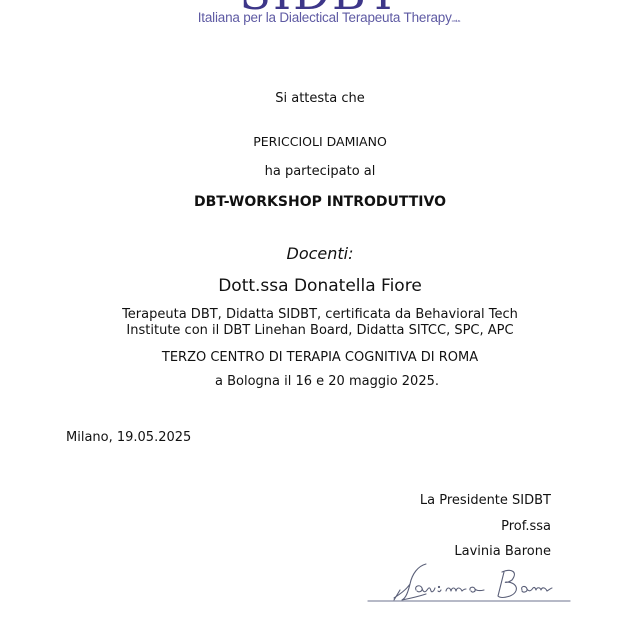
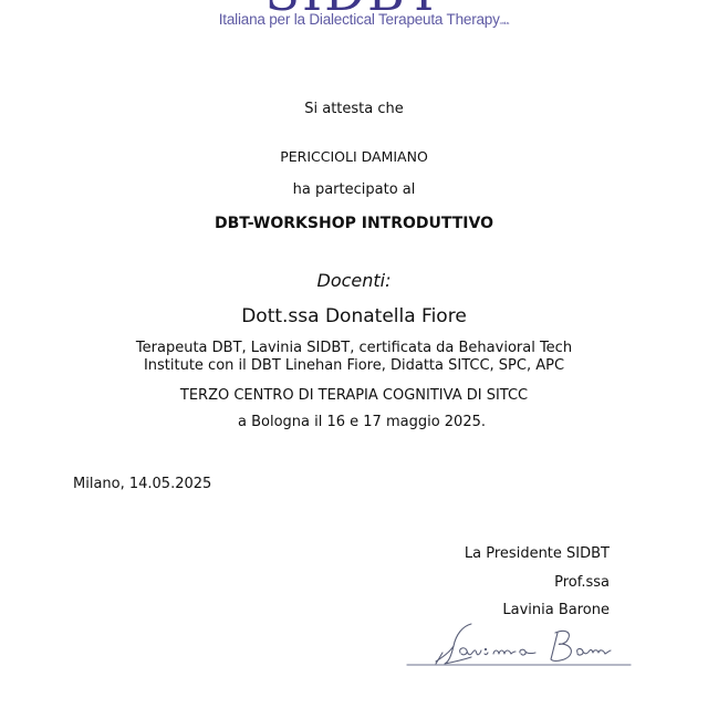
  Italiana per la Dialectical Terapeuta Therapy
  Si attesta che
  PERICCIOLI DAMIANO
  ha partecipato al
  DBT-WORKSHOP INTRODUTTIVO
  Docenti:
  Dott.ssa Donatella Fiore
- Terapeuta DBT, Didatta SIDBT, certificata da Behavioral Tech
+ Terapeuta DBT, Lavinia SIDBT, certificata da Behavioral Tech
- Institute con il DBT Linehan Board, Didatta SITCC, SPC, APC
+ Institute con il DBT Linehan Fiore, Didatta SITCC, SPC, APC
- TERZO CENTRO DI TERAPIA COGNITIVA DI ROMA
+ TERZO CENTRO DI TERAPIA COGNITIVA DI SITCC
- a Bologna il 16 e 20 maggio 2025.
+ a Bologna il 16 e 17 maggio 2025.
- Milano, 19.05.2025
+ Milano, 14.05.2025
  La Presidente SIDBT
  Prof.ssa
  Lavinia Barone
